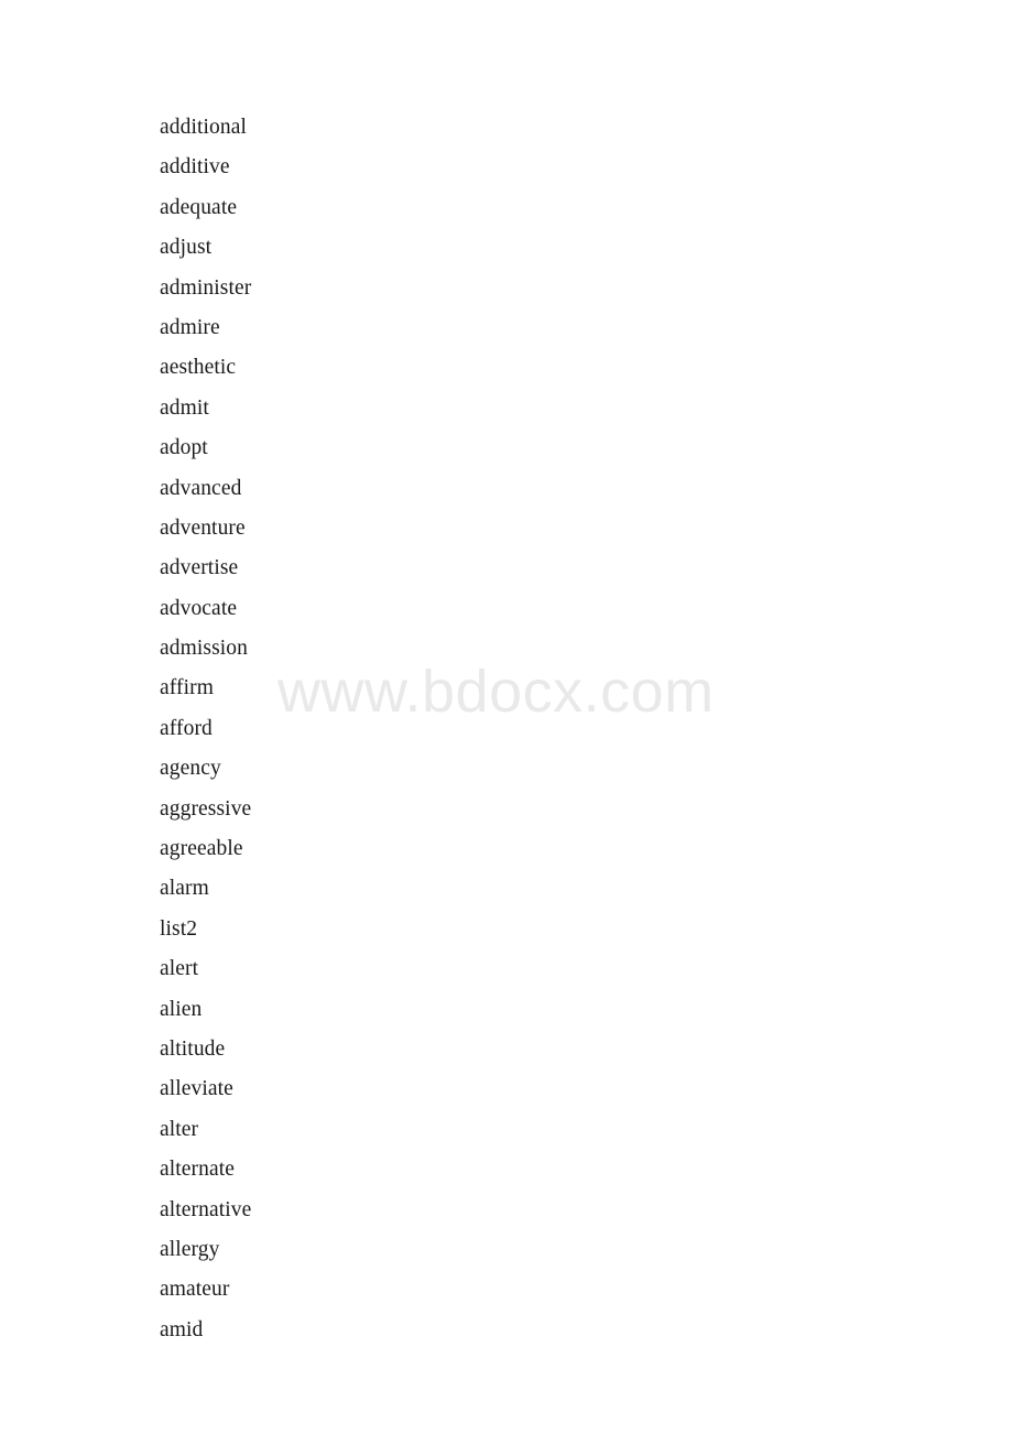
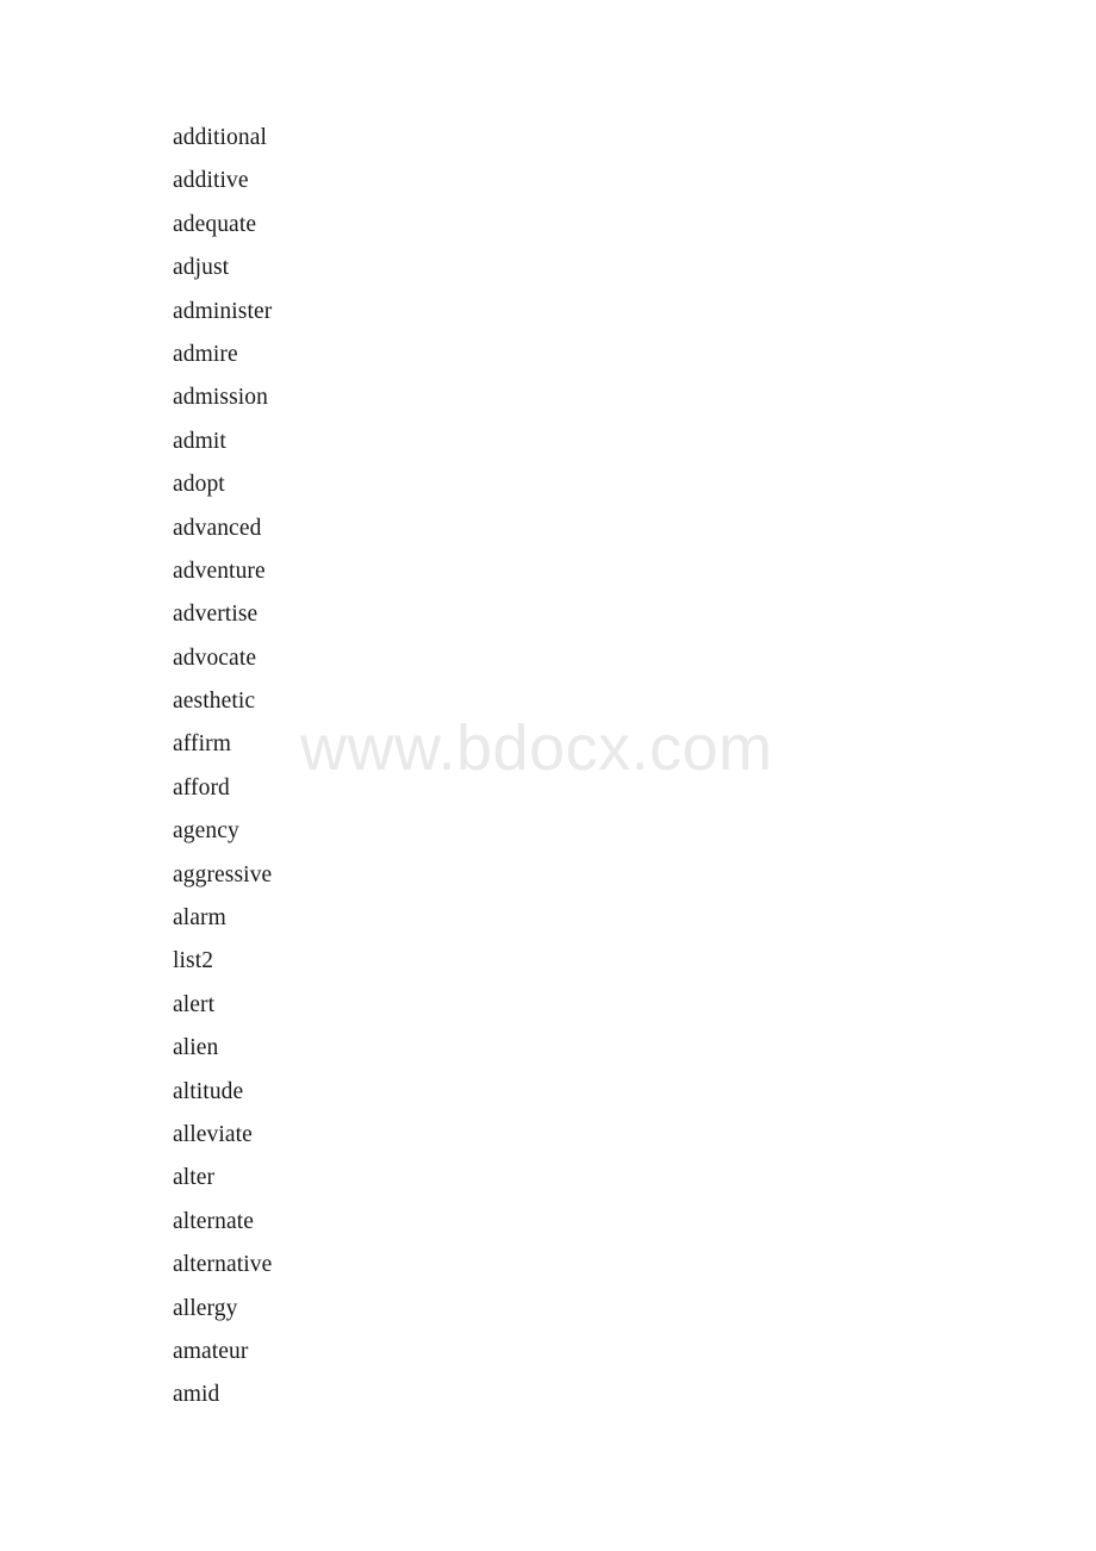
  additional
  additive
  adequate
  adjust
  administer
  admire
- aesthetic
+ admission
  admit
  adopt
  advanced
  adventure
  advertise
  advocate
- admission
+ aesthetic
  affirm
  afford
  agency
  aggressive
- agreeable
  alarm
  list2
  alert
  alien
  altitude
  alleviate
  alter
  alternate
  alternative
  allergy
  amateur
  amid
